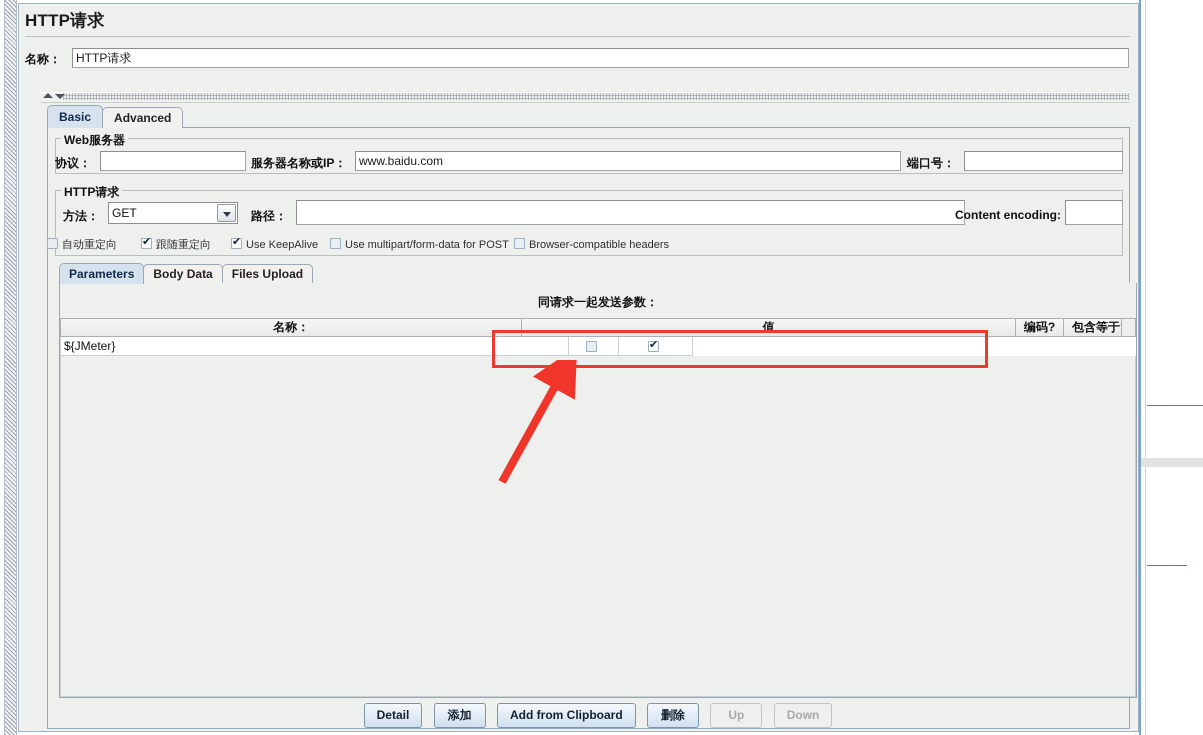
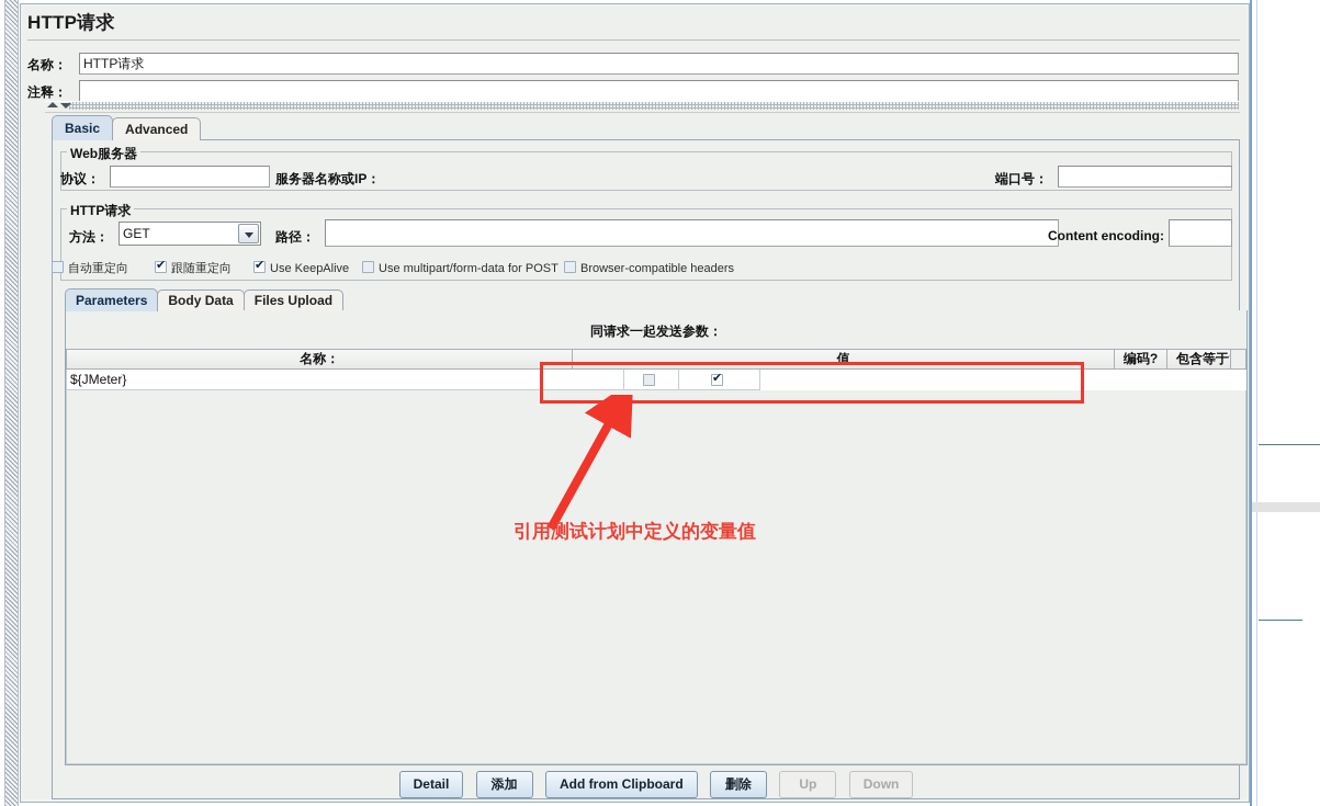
  HTTP请求
  名称：
  HTTP请求
+ 注释：
  Basic Advanced
  Web服务器
  协议：
  服务器名称或IP：
- www.baidu.com
  端口号：
  HTTP请求
  方法：
  GET
  路径：
  Content encoding:
  自动重定向
  跟随重定向
  Use KeepAlive
  Use multipart/form-data for POST
  Browser-compatible headers
  Parameters Body Data Files Upload
  同请求一起发送参数：
  名称：
  值
  编码?
  包含等于
  ${JMeter}
  Detail 添加 Add from Clipboard 删除 Up Down
+ 引用测试计划中定义的变量值
